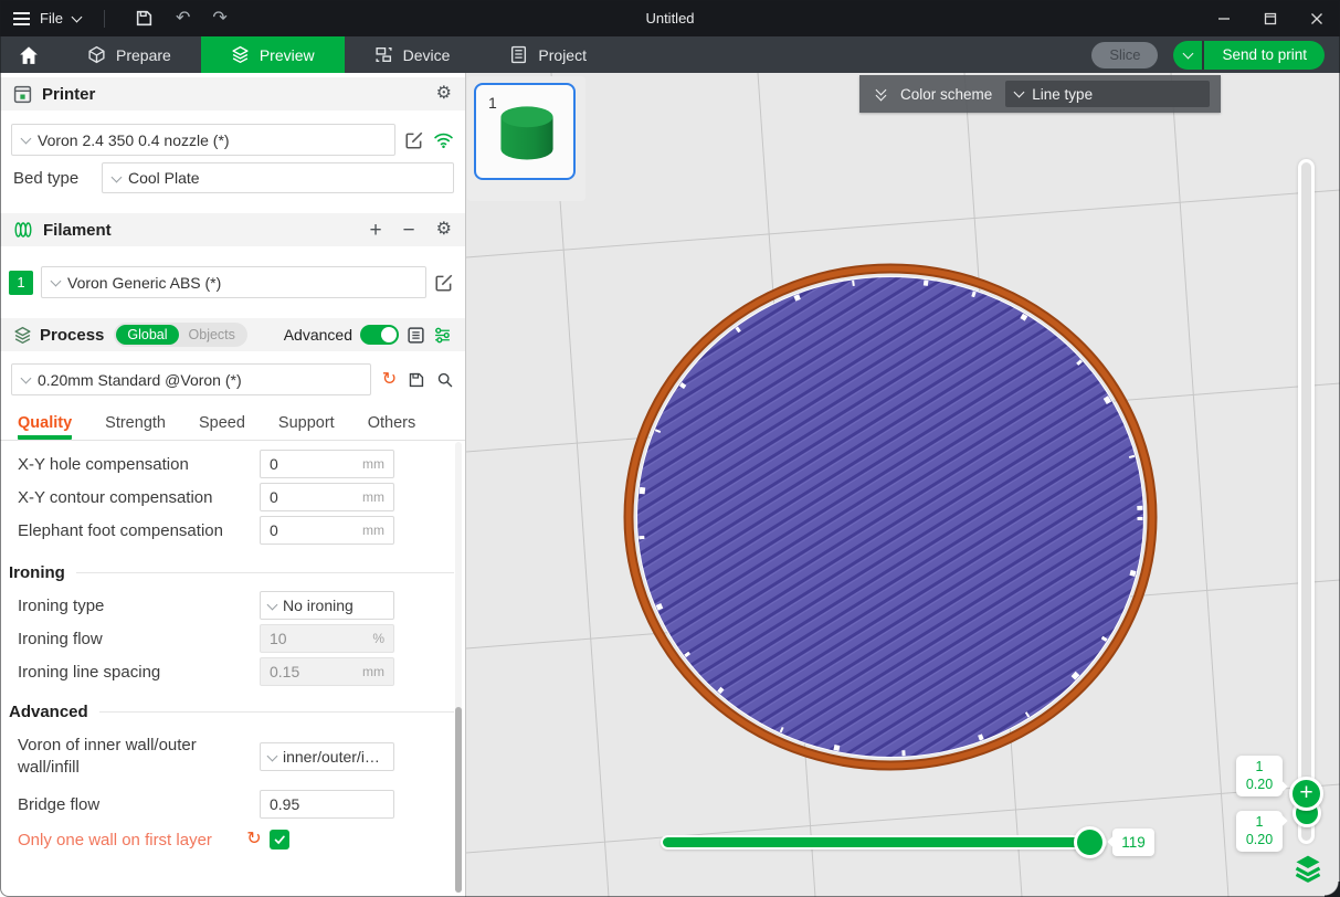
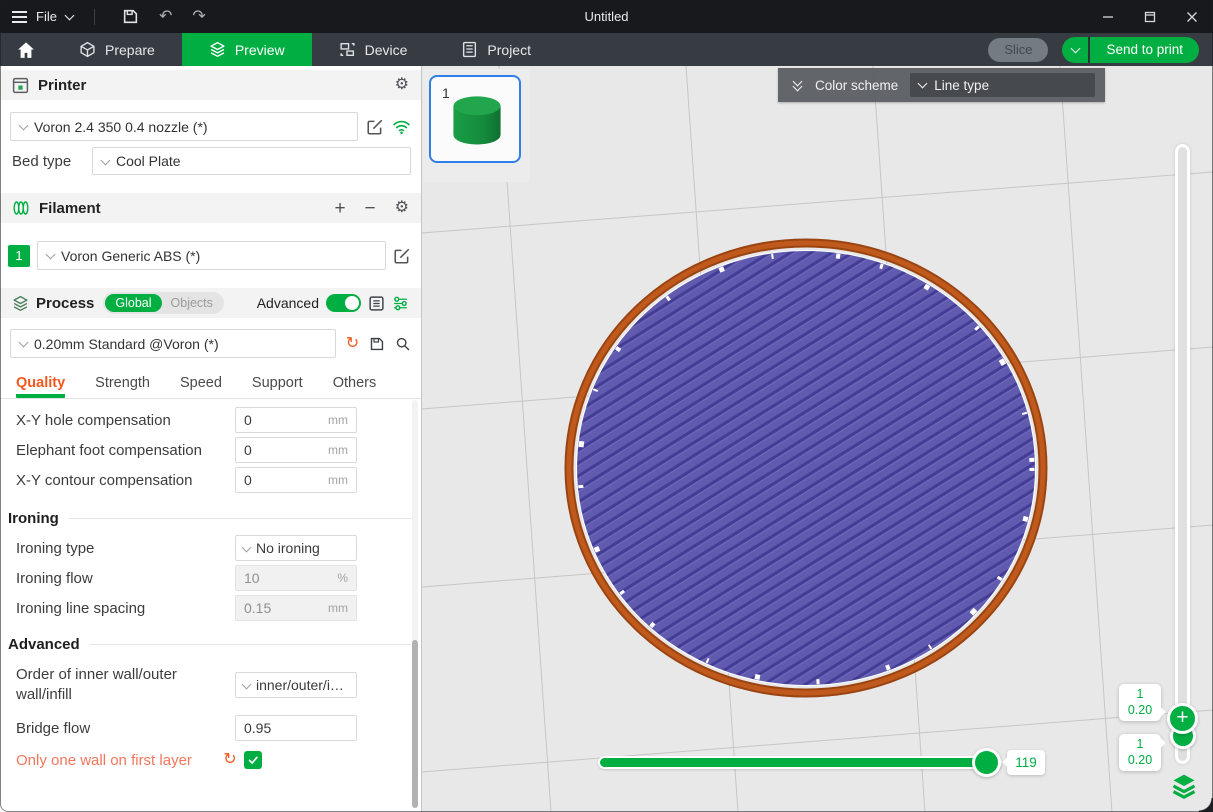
  File
  ↶
  ↷
  Untitled
  Prepare
  Preview
  Device
  Project
  Slice
  Send to print
  Printer
  ⚙
  Voron 2.4 350 0.4 nozzle (*)
  Bed type
  Cool Plate
  Filament
  +
  −
  ⚙
  1
  Voron Generic ABS (*)
  Process
  Global
  Objects
  Advanced
  0.20mm Standard @Voron (*)
  ↻
  Quality
  Strength
  Speed
  Support
  Others
  X-Y hole compensation
  0
  mm
- X-Y contour compensation
+ Elephant foot compensation
  0
  mm
- Elephant foot compensation
+ X-Y contour compensation
  0
  mm
  Ironing
  Ironing type
  No ironing
  Ironing flow
  10
  %
  Ironing line spacing
  0.15
  mm
  Advanced
- Voron of inner wall/outer wall/infill
+ Order of inner wall/outer wall/infill
  inner/outer/i…
  Bridge flow
  0.95
  Only one wall on first layer
  ↻
  1
  Color scheme
  Line type
  1
  0.20
  1
  0.20
  +
  119
